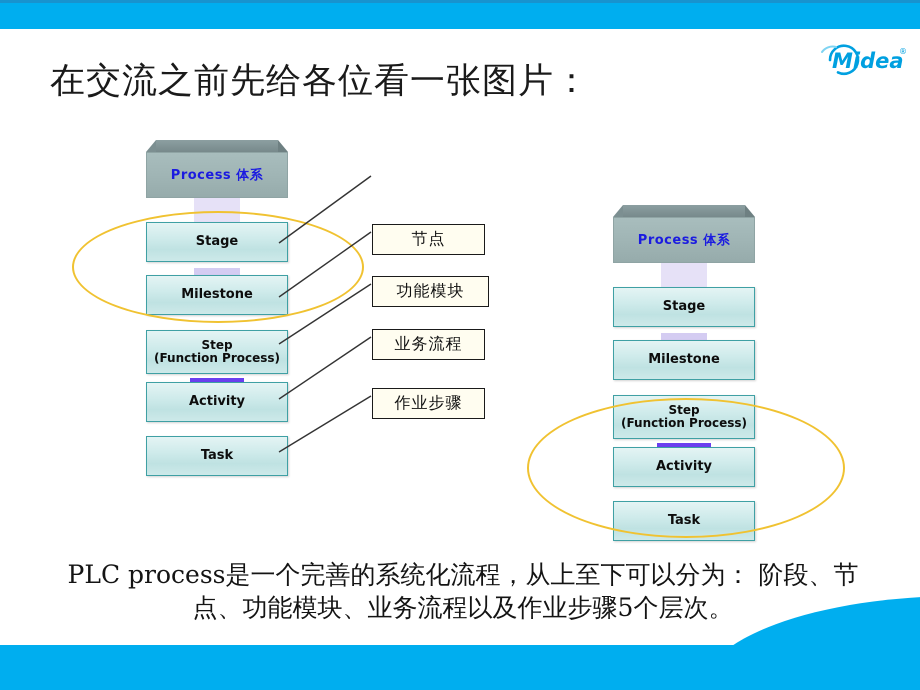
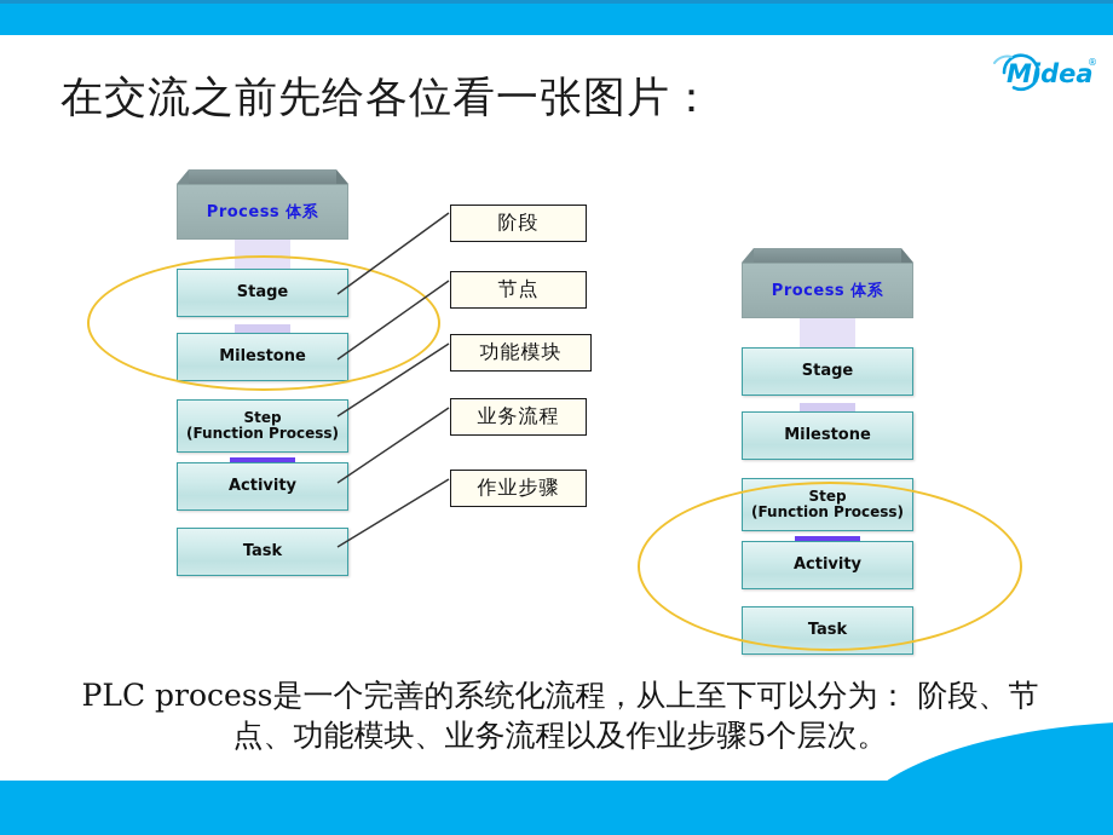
  在交流之前先给各位看一张图片：
  Midea
  ®
  Process 体系
  Stage
  Milestone
  Step
  (Function Process)
  Activity
  Task
  Process 体系
  Stage
  Milestone
  Step
  (Function Process)
  Activity
  Task
+ 阶段
  节点
  功能模块
  业务流程
  作业步骤
  PLC process是一个完善的系统化流程，从上至下可以分为： 阶段、节点、功能模块、业务流程以及作业步骤5个层次。
